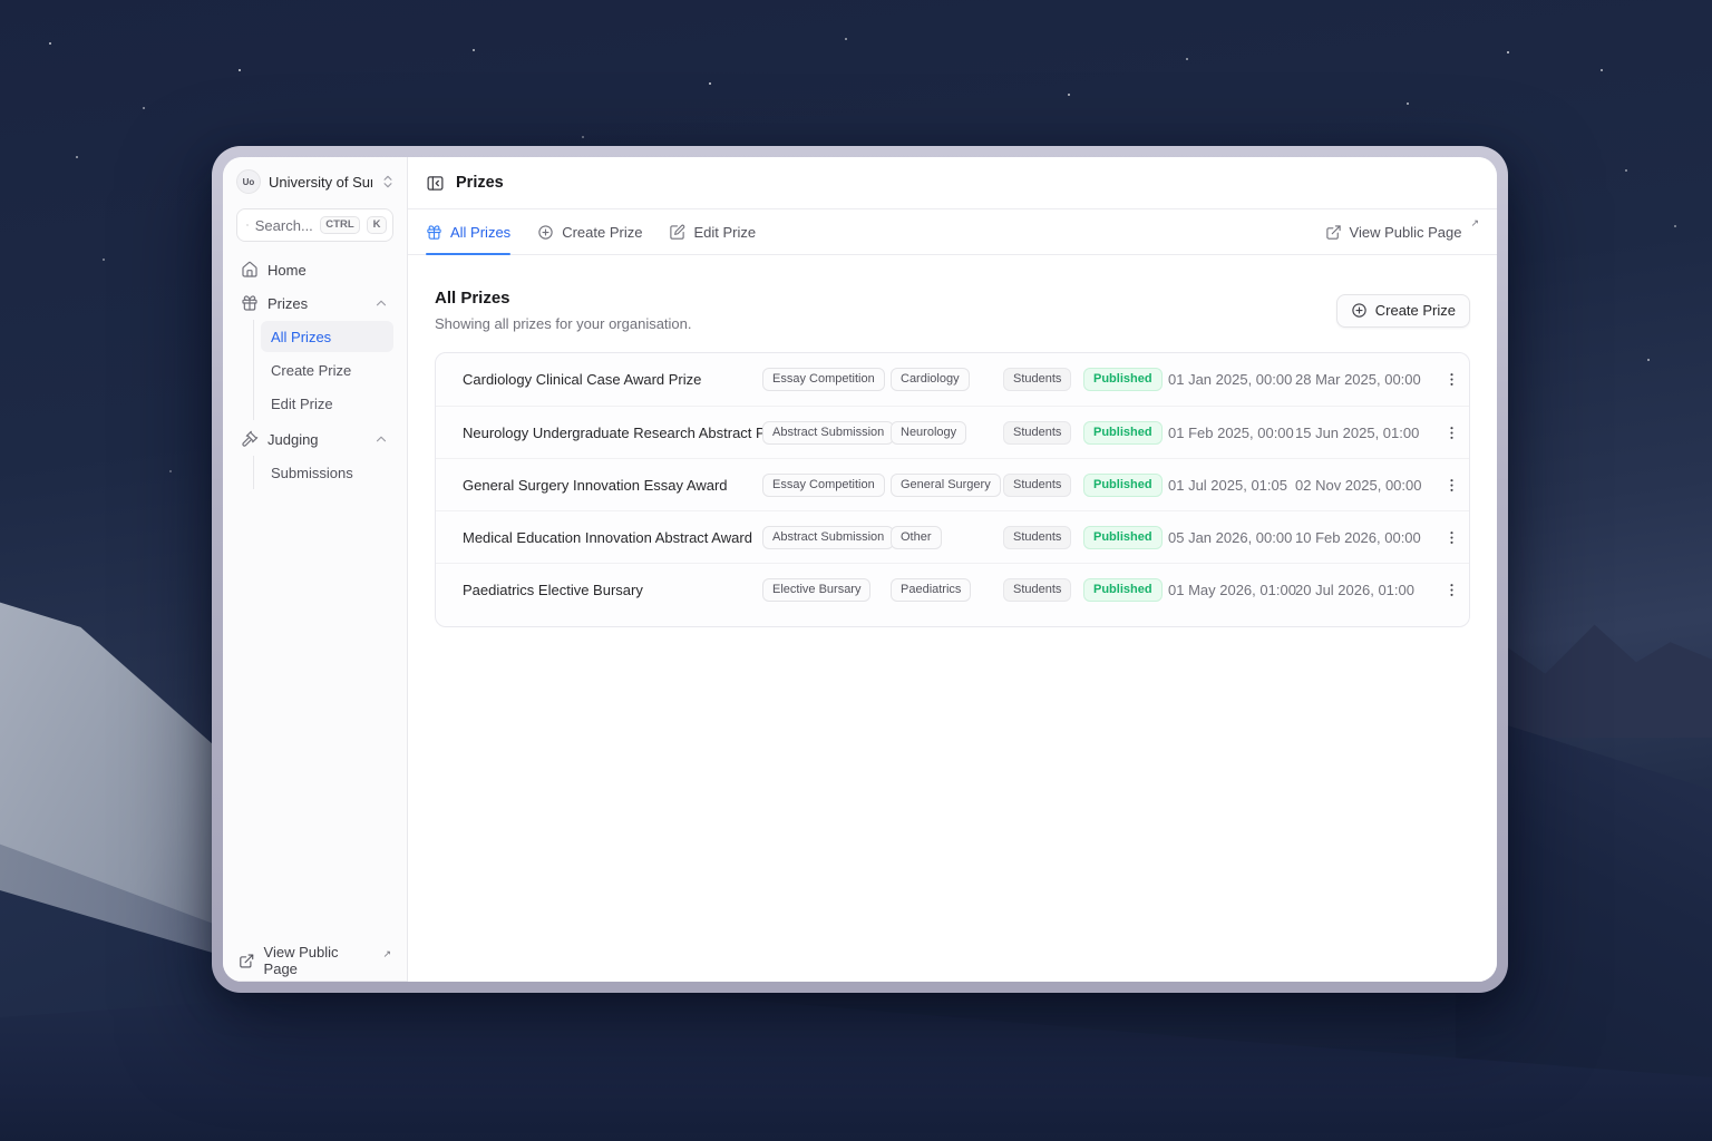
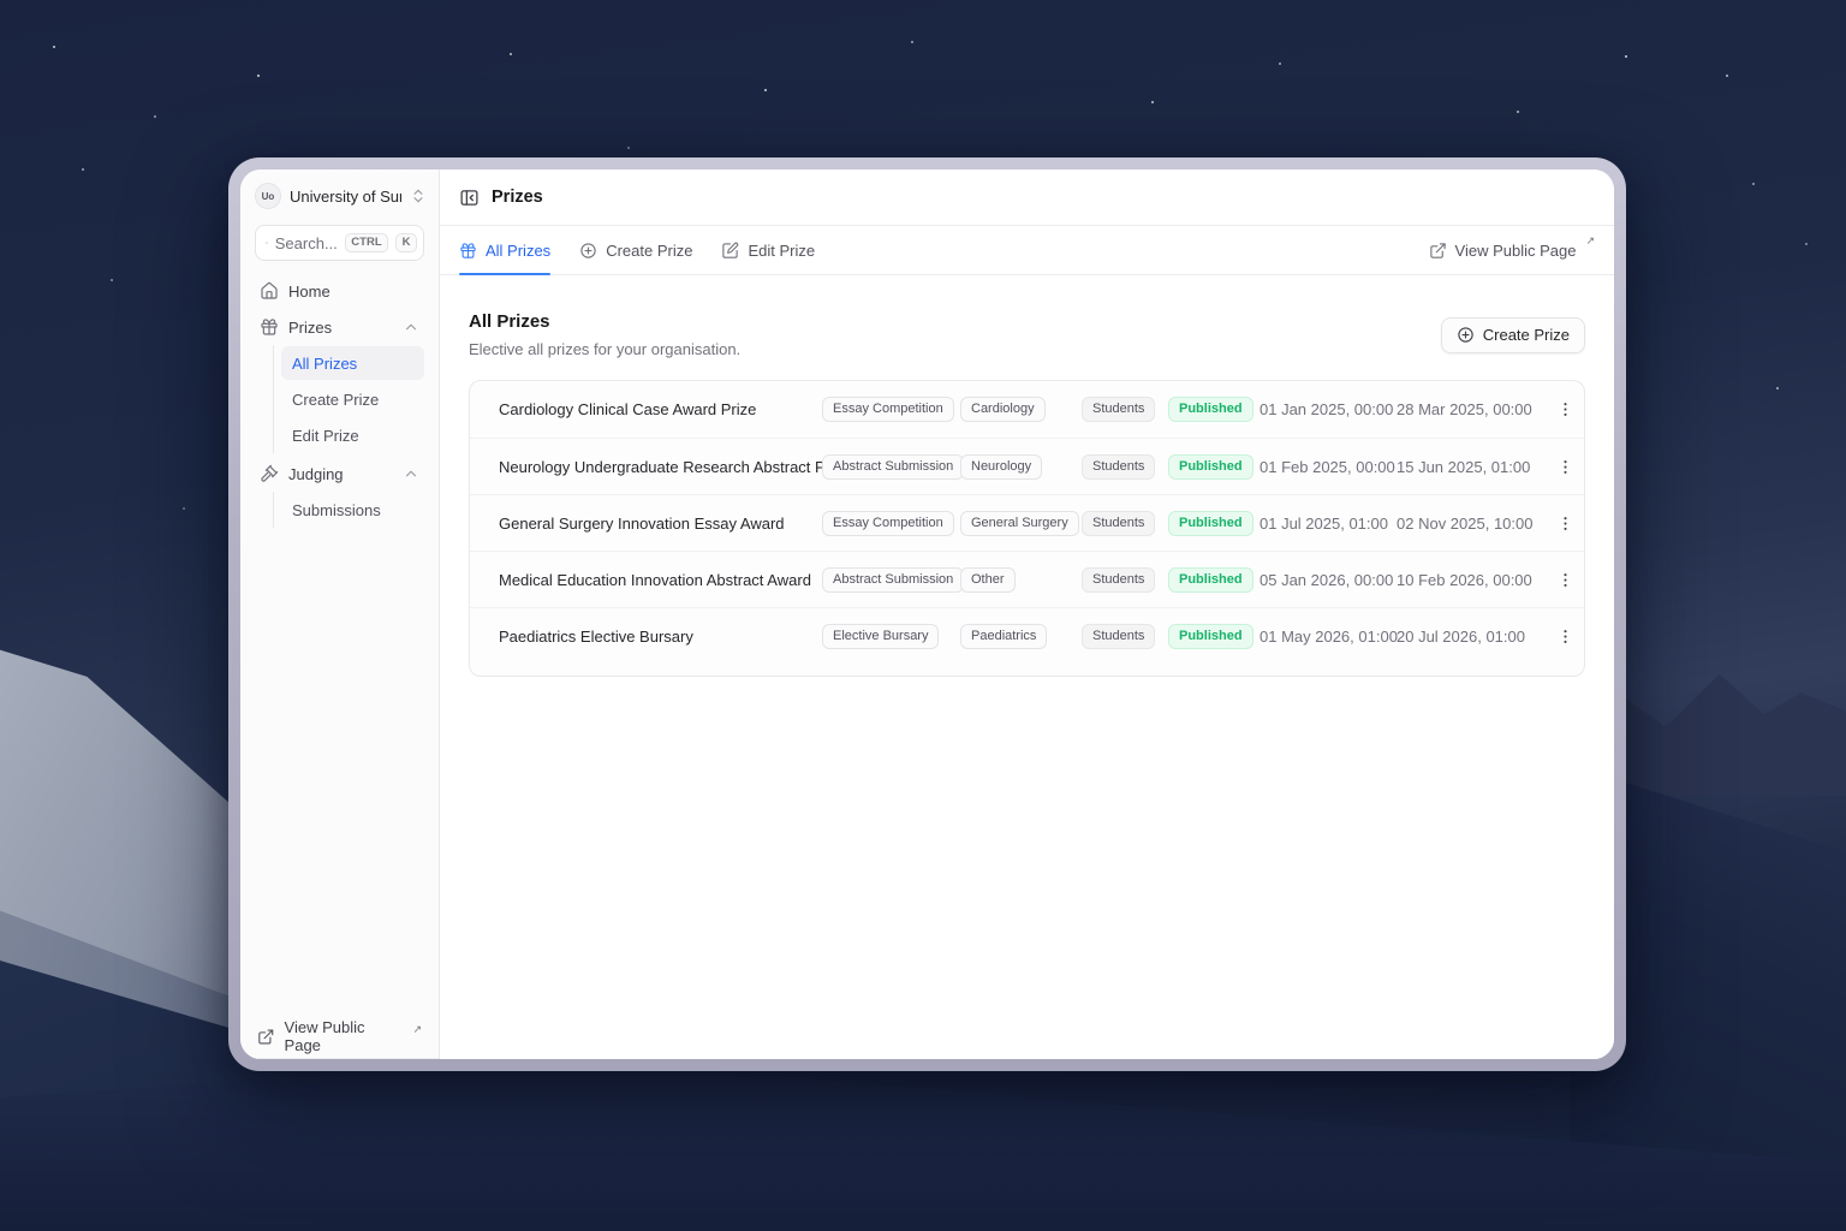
  Uo
  University of Su
  Search...
  CTRL
  K
  Home
  Prizes
  All Prizes
  Create Prize
  Edit Prize
  Judging
  Submissions
  View Public Page
  ↗
  Prizes
  All Prizes
  Create Prize
  Edit Prize
  View Public Page
  ↗
  All Prizes
- Showing all prizes for your organisation.
+ Elective all prizes for your organisation.
  Create Prize
  Cardiology Clinical Case Award Prize
  Essay Competition
  Cardiology
  Students
  Published
  01 Jan 2025, 00:00
  28 Mar 2025, 00:00
  Neurology Undergraduate Research Abstract P
  Abstract Submission
  Neurology
  Students
  Published
  01 Feb 2025, 00:00
  15 Jun 2025, 01:00
  General Surgery Innovation Essay Award
  Essay Competition
  General Surgery
  Students
  Published
- 01 Jul 2025, 01:05
+ 01 Jul 2025, 01:00
- 02 Nov 2025, 00:00
+ 02 Nov 2025, 10:00
  Medical Education Innovation Abstract Award
  Abstract Submission
  Other
  Students
  Published
  05 Jan 2026, 00:00
  10 Feb 2026, 00:00
  Paediatrics Elective Bursary
  Elective Bursary
  Paediatrics
  Students
  Published
  01 May 2026, 01:00
  20 Jul 2026, 01:00
